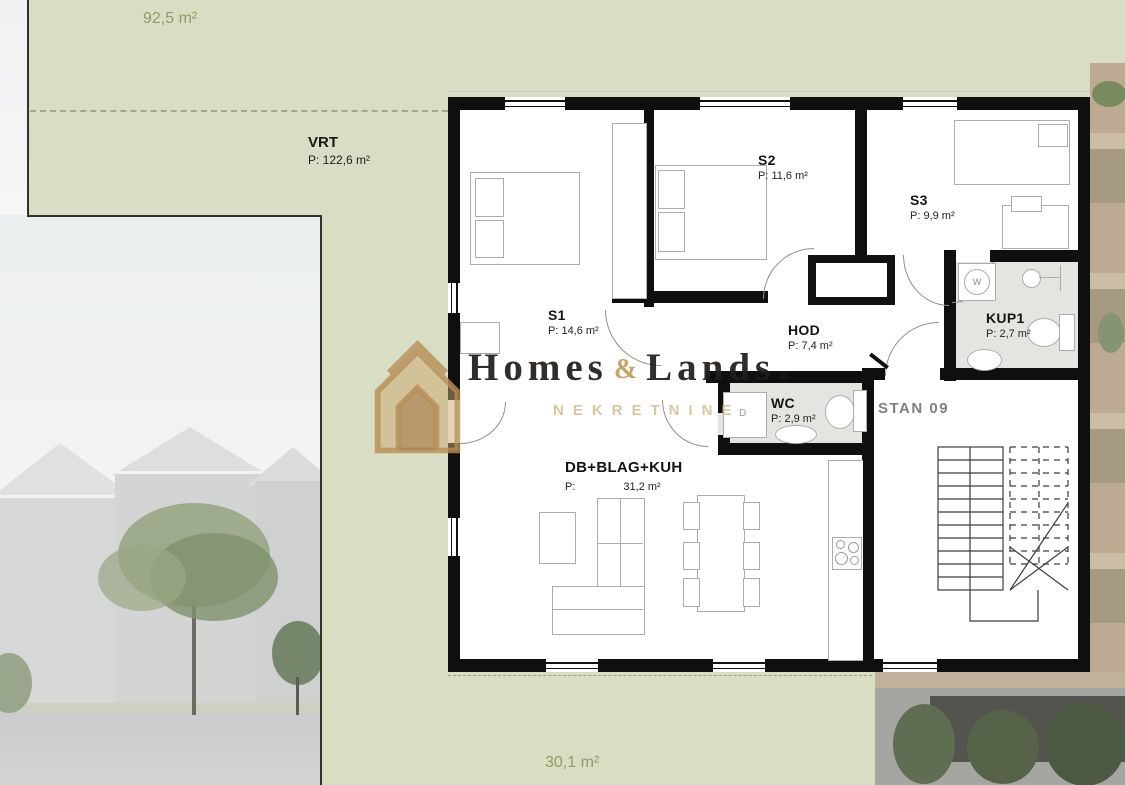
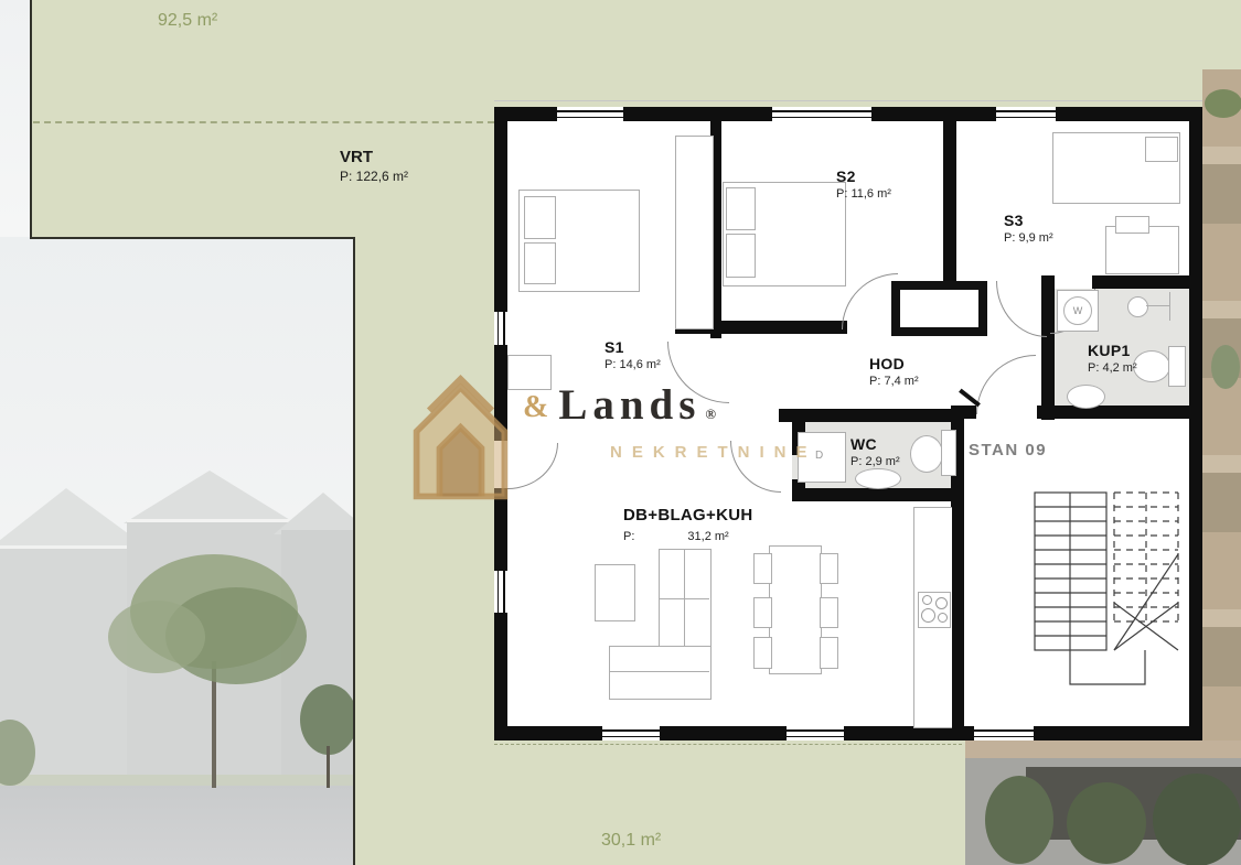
  92,5 m²
  30,1 m²
  VRT
  P: 122,6 m²
  W
  D
  S1
  P: 14,6 m²
  S2
  P: 11,6 m²
  S3
  P: 9,9 m²
  HOD
  P: 7,4 m²
  KUP1
- P: 2,7 m²
+ P: 4,2 m²
  WC
  P: 2,9 m²
  DB+BLAG+KUH
  P:
  31,2 m²
  STAN 09
- Homes
  &
  Lands
  ®
  NEKRETNINE
